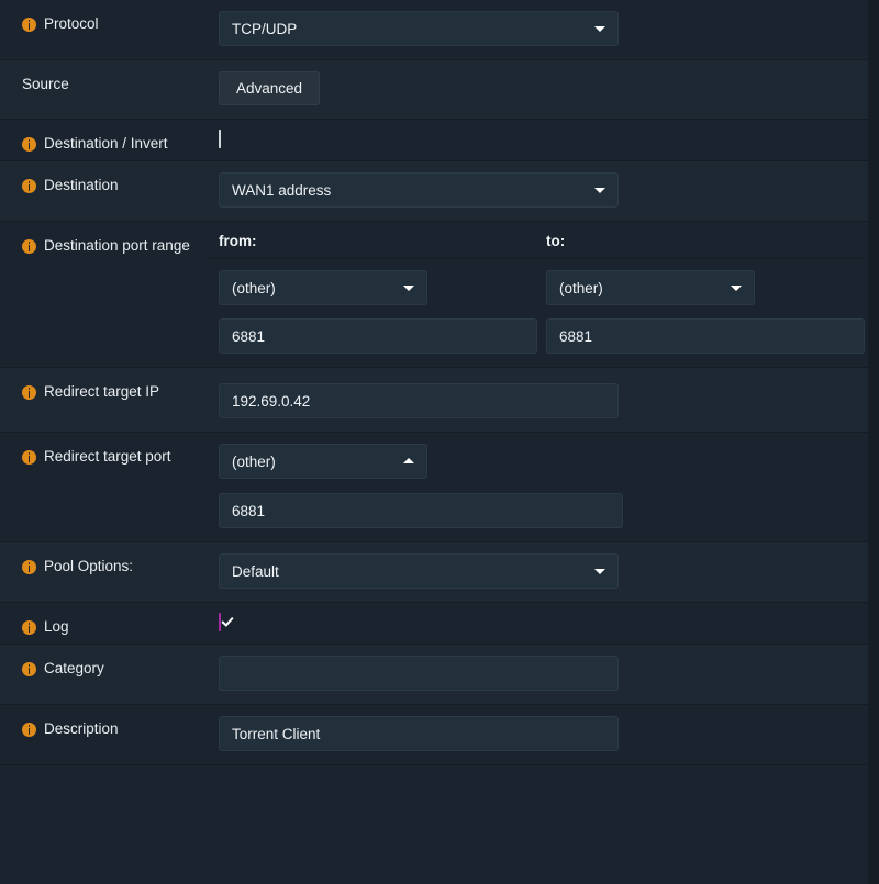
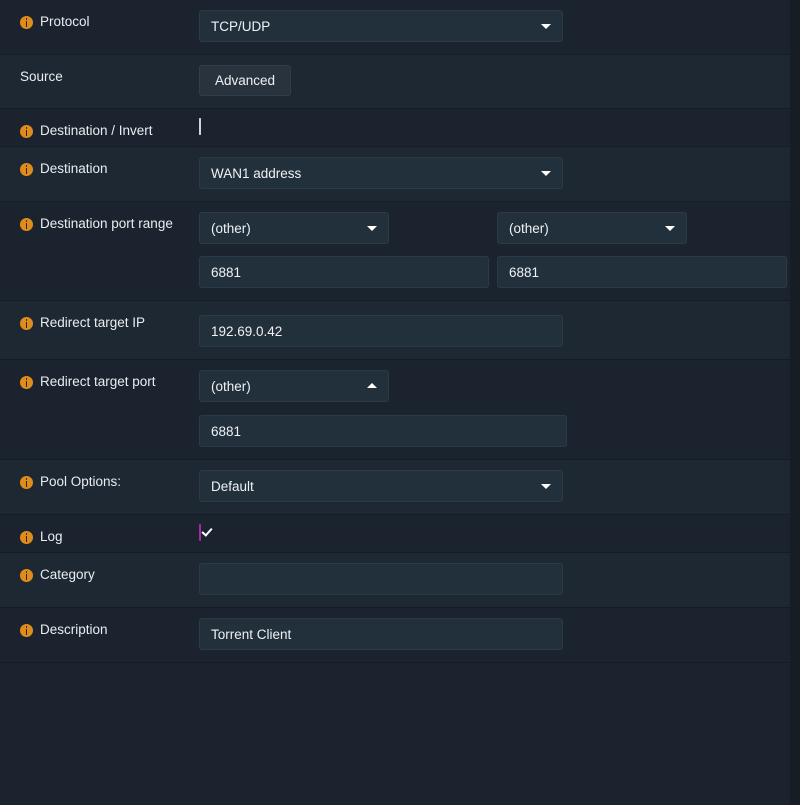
  Protocol
  TCP/UDP
  Source
  Advanced
  Destination / Invert
  Destination
  WAN1 address
  Destination port range
- from:
- to:
  (other)
  (other)
  6881
  6881
  Redirect target IP
  192.69.0.42
  Redirect target port
  (other)
  6881
  Pool Options:
  Default
  Log
  Category
  Description
  Torrent Client
